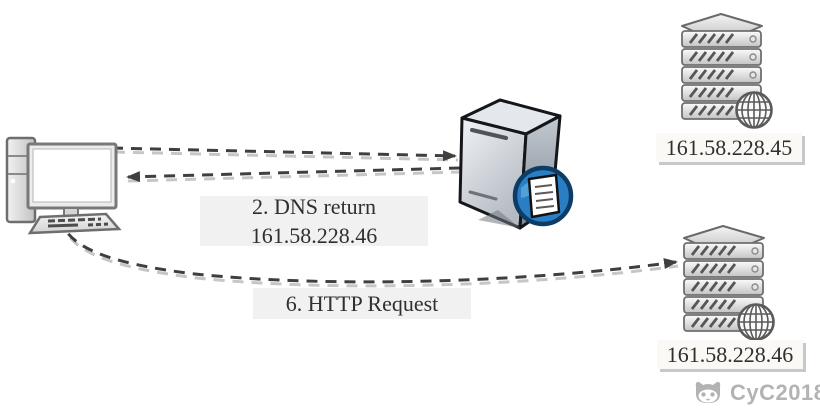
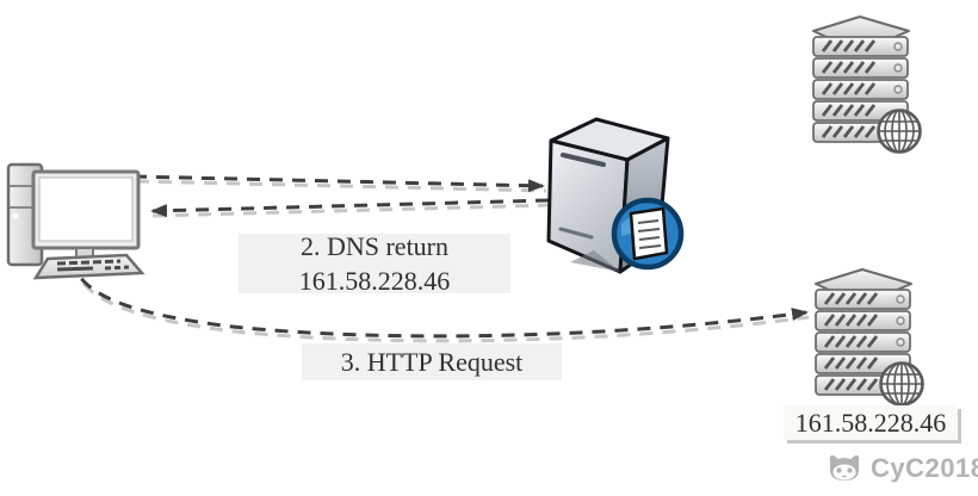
  2. DNS return
  161.58.228.46
- 6. HTTP Request
+ 3. HTTP Request
- 161.58.228.45
  161.58.228.46
  CyC201
